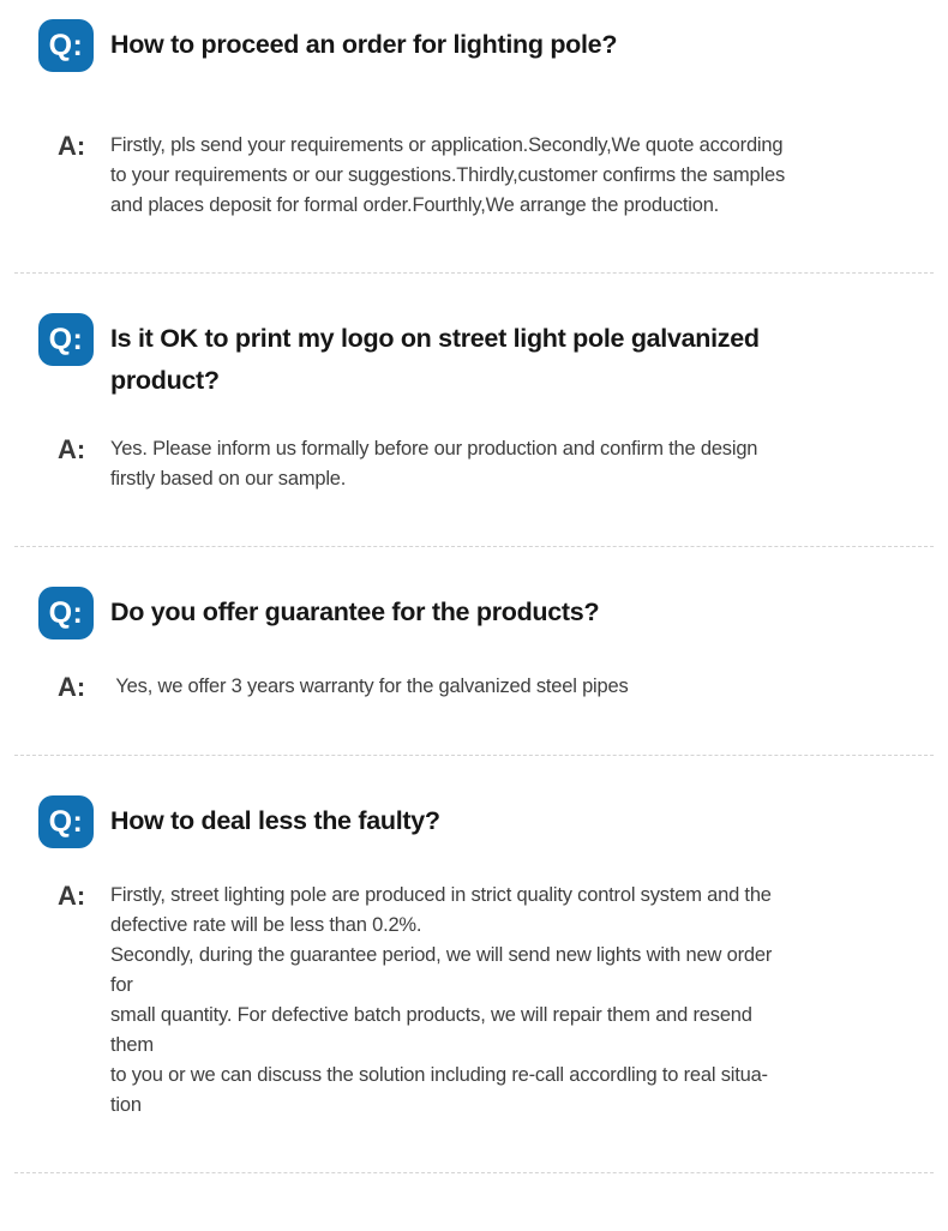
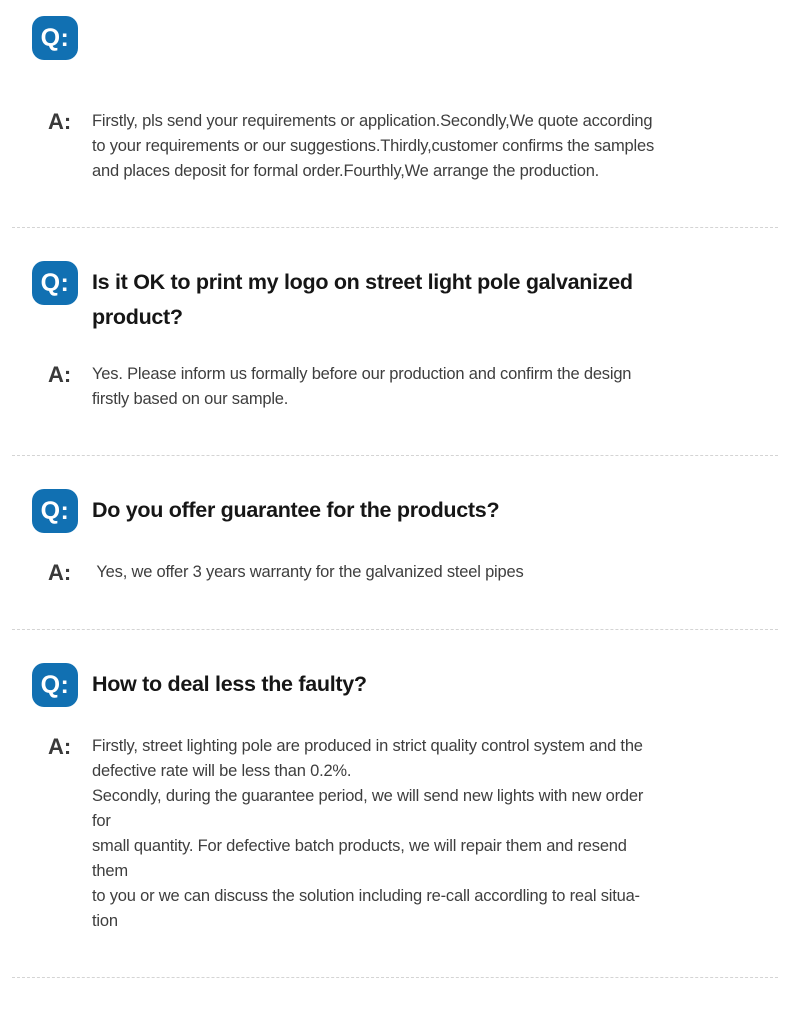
  Q:
- How to proceed an order for lighting pole?
  A:
  Firstly, pls send your requirements or application.Secondly,We quote according
  to your requirements or our suggestions.Thirdly,customer confirms the samples
  and places deposit for formal order.Fourthly,We arrange the production.
  Q:
  Is it OK to print my logo on street light pole galvanized
  product?
  A:
  Yes. Please inform us formally before our production and confirm the design
  firstly based on our sample.
  Q:
  Do you offer guarantee for the products?
  A:
  Yes, we offer 3 years warranty for the galvanized steel pipes
  Q:
  How to deal less the faulty?
  A:
  Firstly, street lighting pole are produced in strict quality control system and the
  defective rate will be less than 0.2%.
  Secondly, during the guarantee period, we will send new lights with new order
  for
  small quantity. For defective batch products, we will repair them and resend
  them
  to you or we can discuss the solution including re-call accordling to real situa-
  tion
